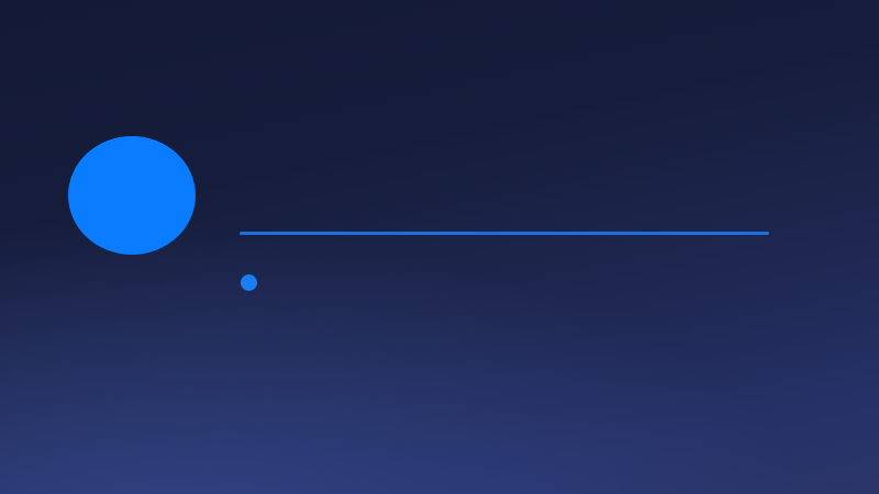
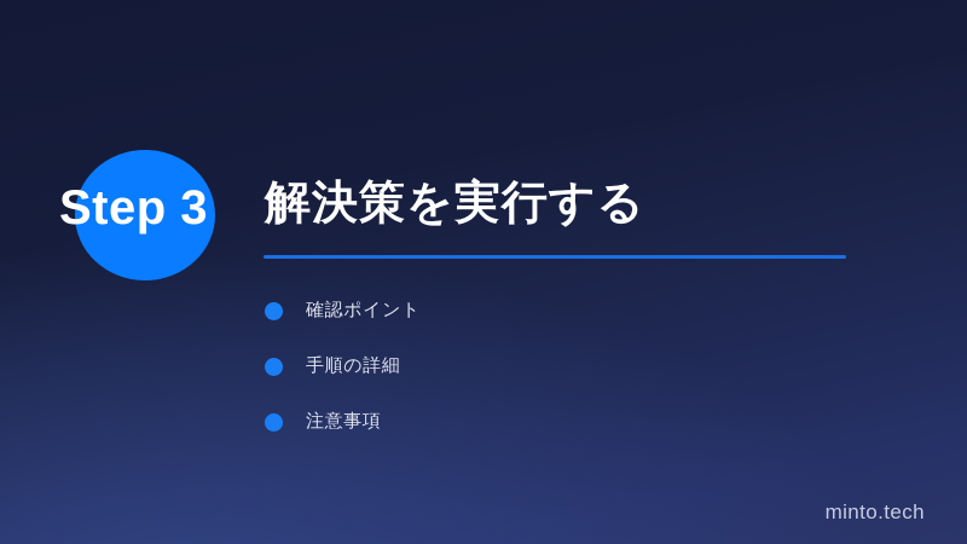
+ Step 3
+ 解決策を実行する
+ 確認ポイント
+ 手順の詳細
+ 注意事項
+ minto.tech
